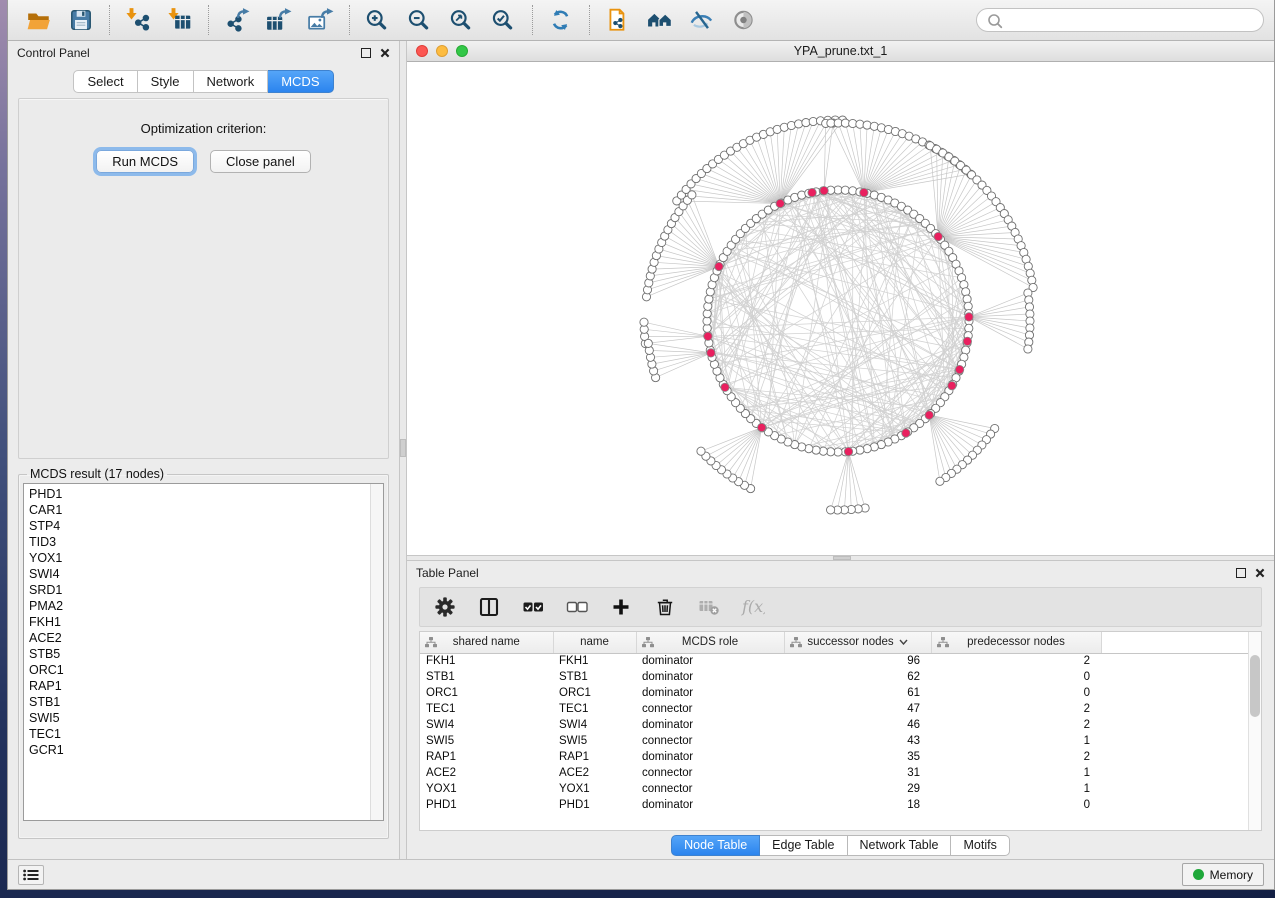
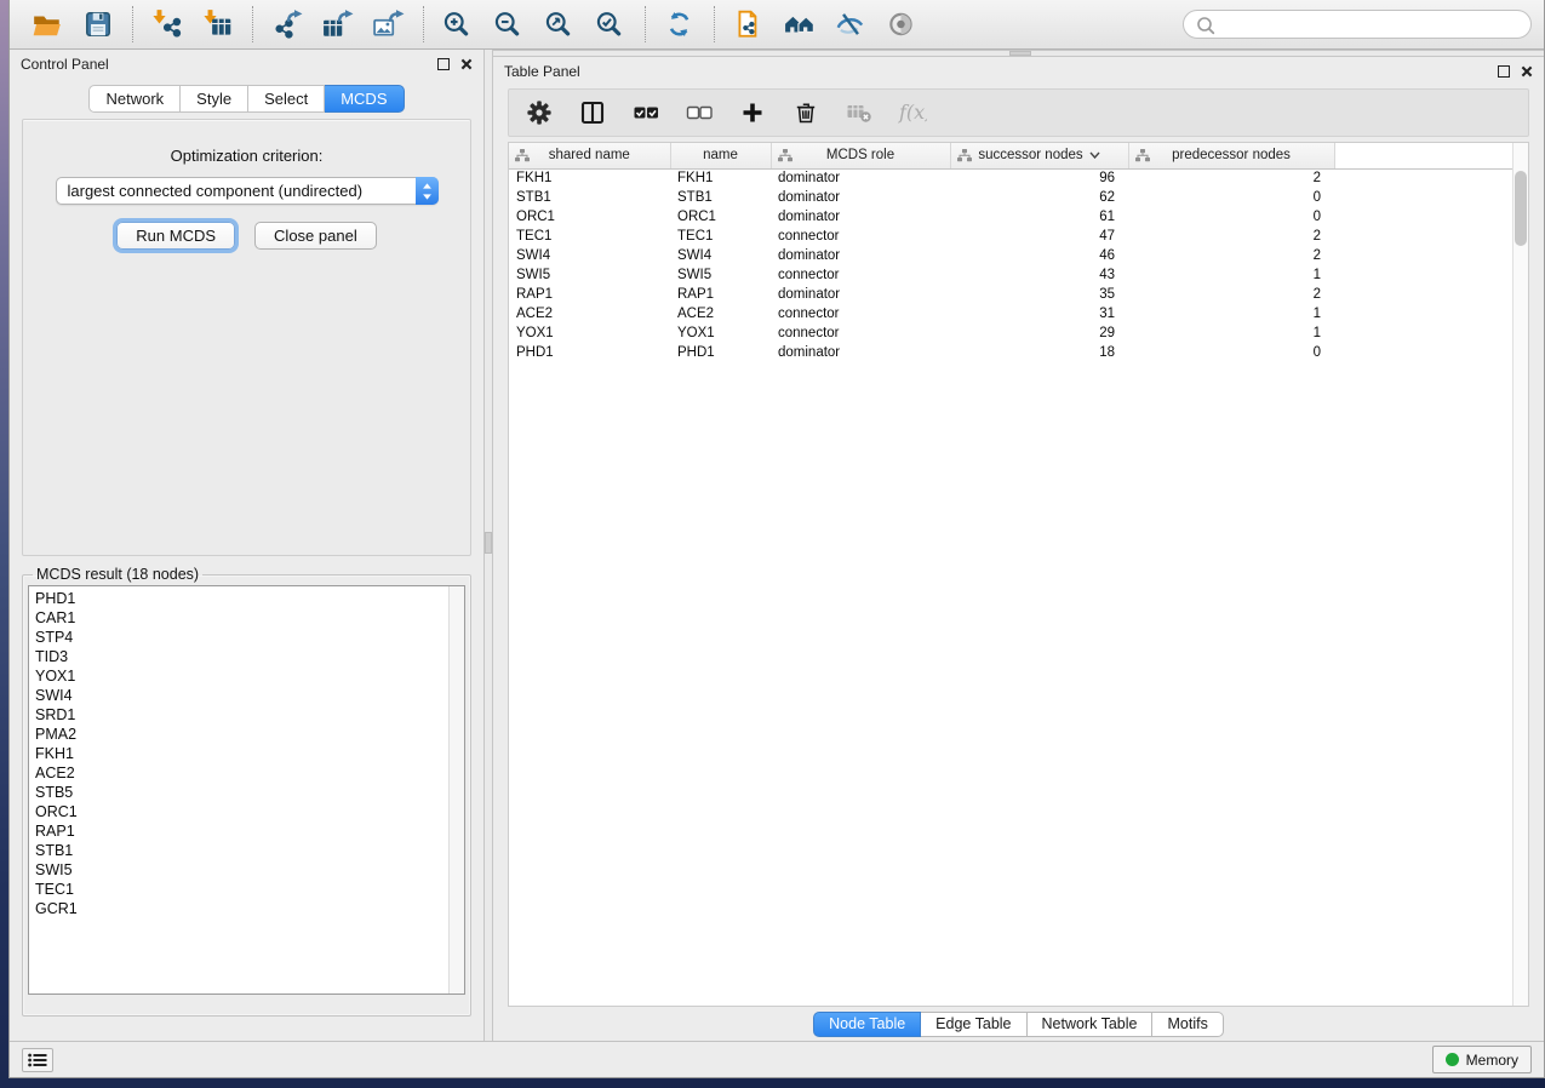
  Control Panel
- Select
+ Network
  Style
- Network
+ Select
  MCDS
  Optimization criterion:
+ largest connected component (undirected)
  Run MCDS
  Close panel
- MCDS result (17 nodes)
+ MCDS result (18 nodes)
  PHD1
  CAR1
  STP4
  TID3
  YOX1
  SWI4
  SRD1
  PMA2
  FKH1
  ACE2
  STB5
  ORC1
  RAP1
  STB1
  SWI5
  TEC1
  GCR1
- YPA_prune.txt_1
  Table Panel
  f(x
  shared name	name	MCDS role	successor nodes	predecessor nodes
  FKH1	FKH1	dominator	96	2
  STB1	STB1	dominator	62	0
  ORC1	ORC1	dominator	61	0
  TEC1	TEC1	connector	47	2
  SWI4	SWI4	dominator	46	2
  SWI5	SWI5	connector	43	1
  RAP1	RAP1	dominator	35	2
  ACE2	ACE2	connector	31	1
  YOX1	YOX1	connector	29	1
  PHD1	PHD1	dominator	18	0
  Node Table
  Edge Table
  Network Table
  Motifs
  Memory
